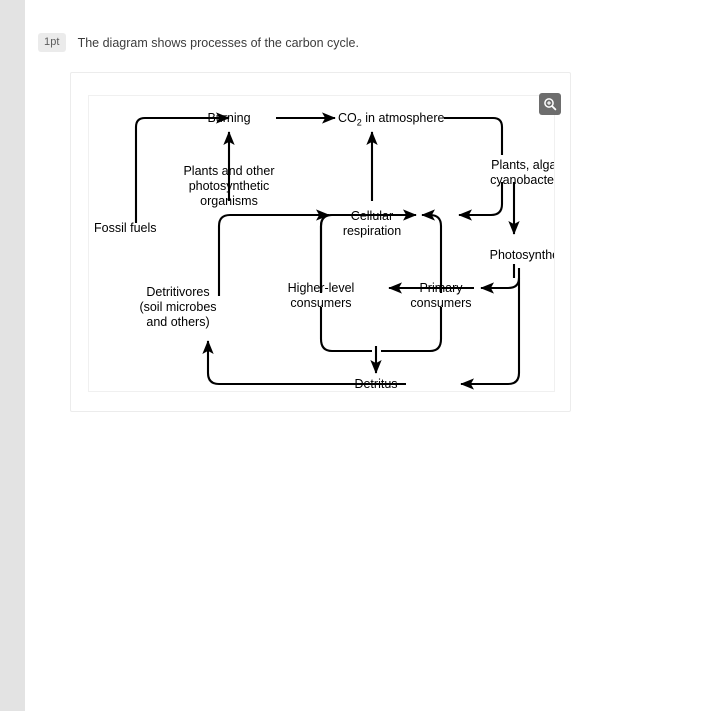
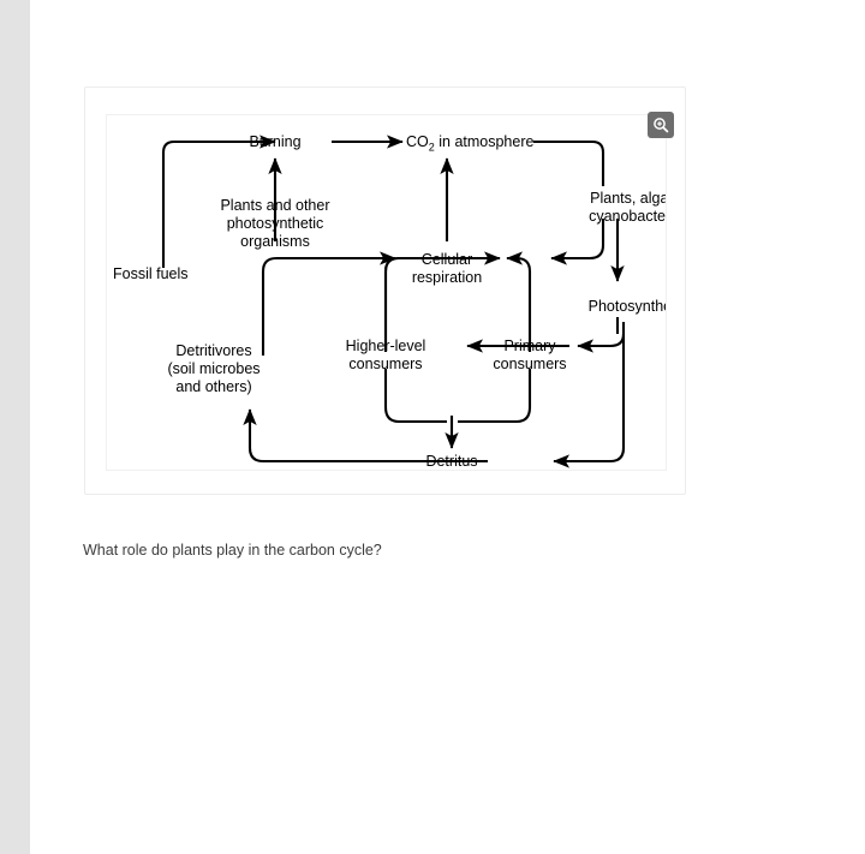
- 1pt
- The diagram shows processes of the carbon cycle.
  Burning
  CO2 in atmosphere
  Plants and other
  photosynthetic
  organisms
  Fossil fuels
  Plants, alga
  cyanobacte
  Cellular
  respiration
  Photosynth
  Detritivores
  (soil microbes
  and others)
  Higher-level
  consumers
  Primary
  consumers
  Detritus
+ What role do plants play in the carbon cycle?
